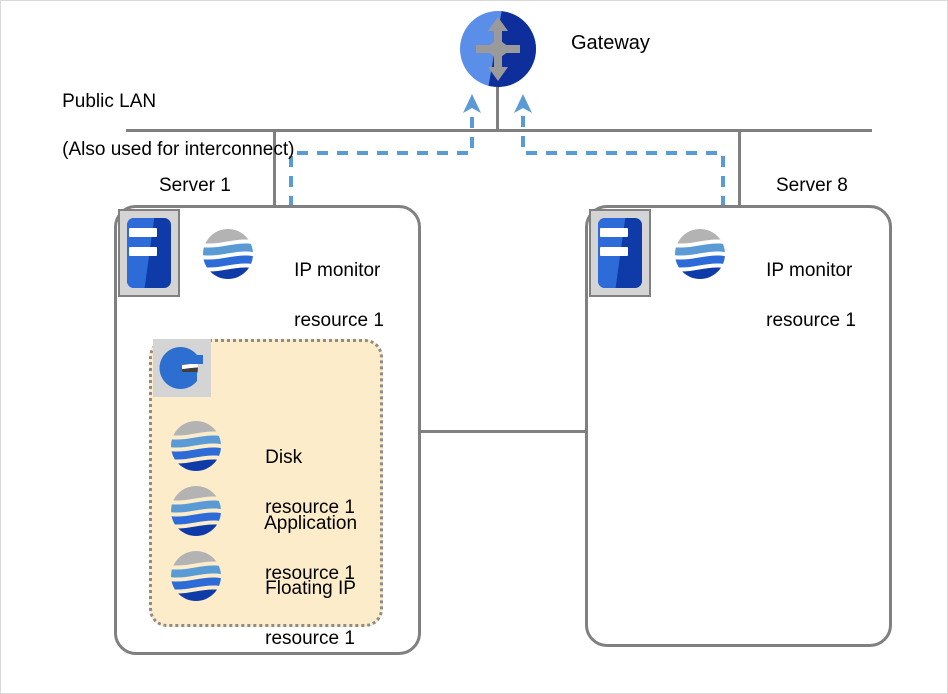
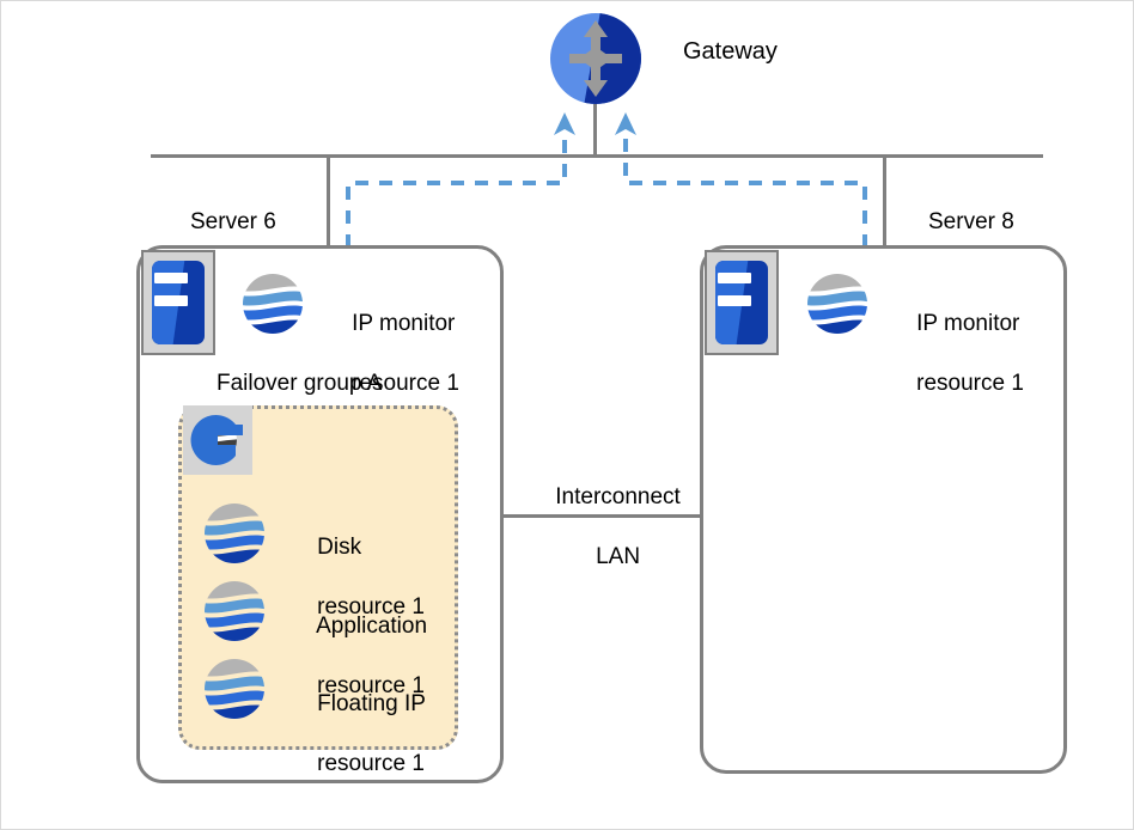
  Gateway
- Public LAN
- (Also used for interconnect)
- Server 1
+ Server 6
  Server 8
  IP monitor
  resource 1
+ Failover group A
  Disk
  resource 1
  Application
  resource 1
  Floating IP
  resource 1
  IP monitor
  resource 1
+ Interconnect
+ LAN
